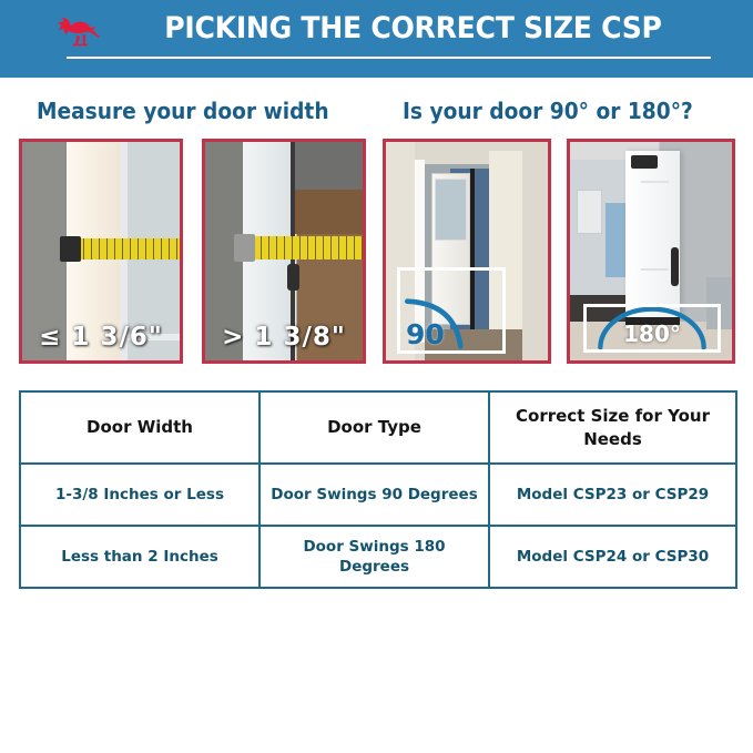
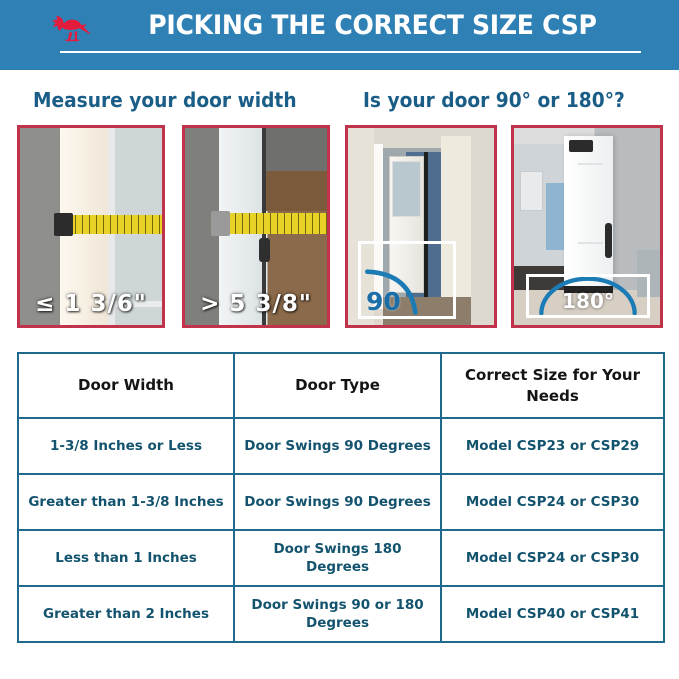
  PICKING THE CORRECT SIZE CSP
  Measure your door width
  Is your door 90° or 180°?
  ≤ 1 3/6"
- > 1 3/8"
+ > 5 3/8"
  90
  180°
  Door Width	Door Type	Correct Size for Your Needs
  1-3/8 Inches or Less	Door Swings 90 Degrees	Model CSP23 or CSP29
+ Greater than 1-3/8 Inches	Door Swings 90 Degrees	Model CSP24 or CSP30
- Less than 2 Inches	Door Swings 180 Degrees	Model CSP24 or CSP30
+ Less than 1 Inches	Door Swings 180 Degrees	Model CSP24 or CSP30
+ Greater than 2 Inches	Door Swings 90 or 180 Degrees	Model CSP40 or CSP41
